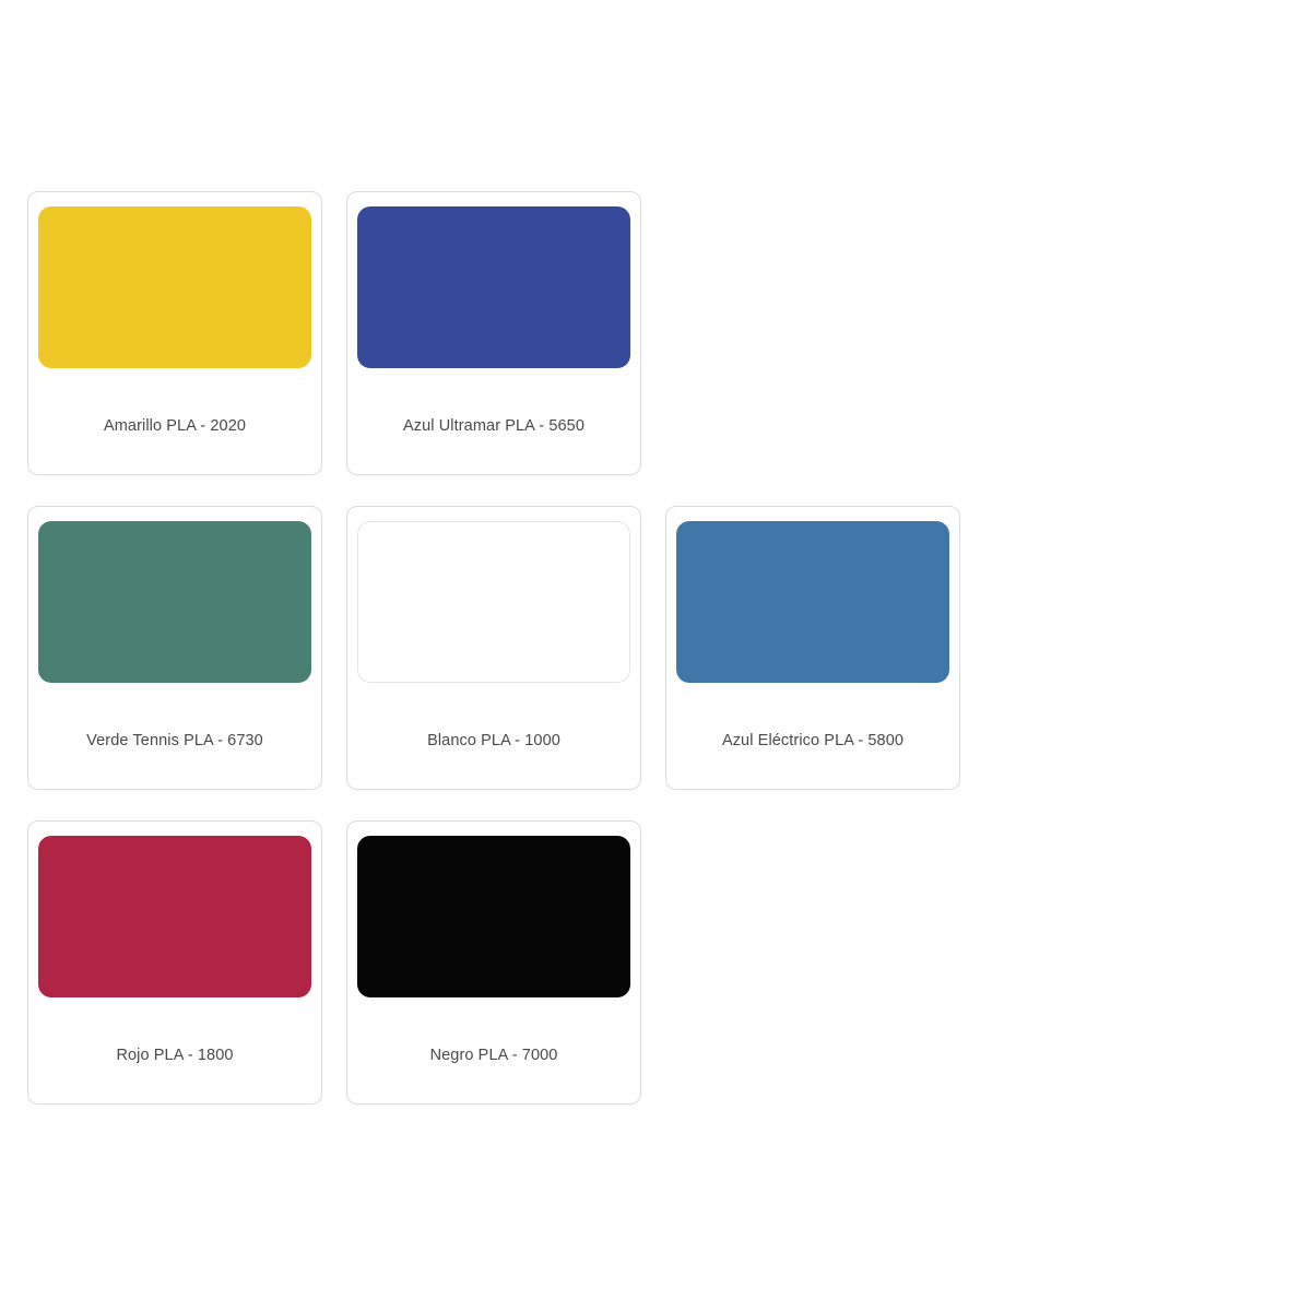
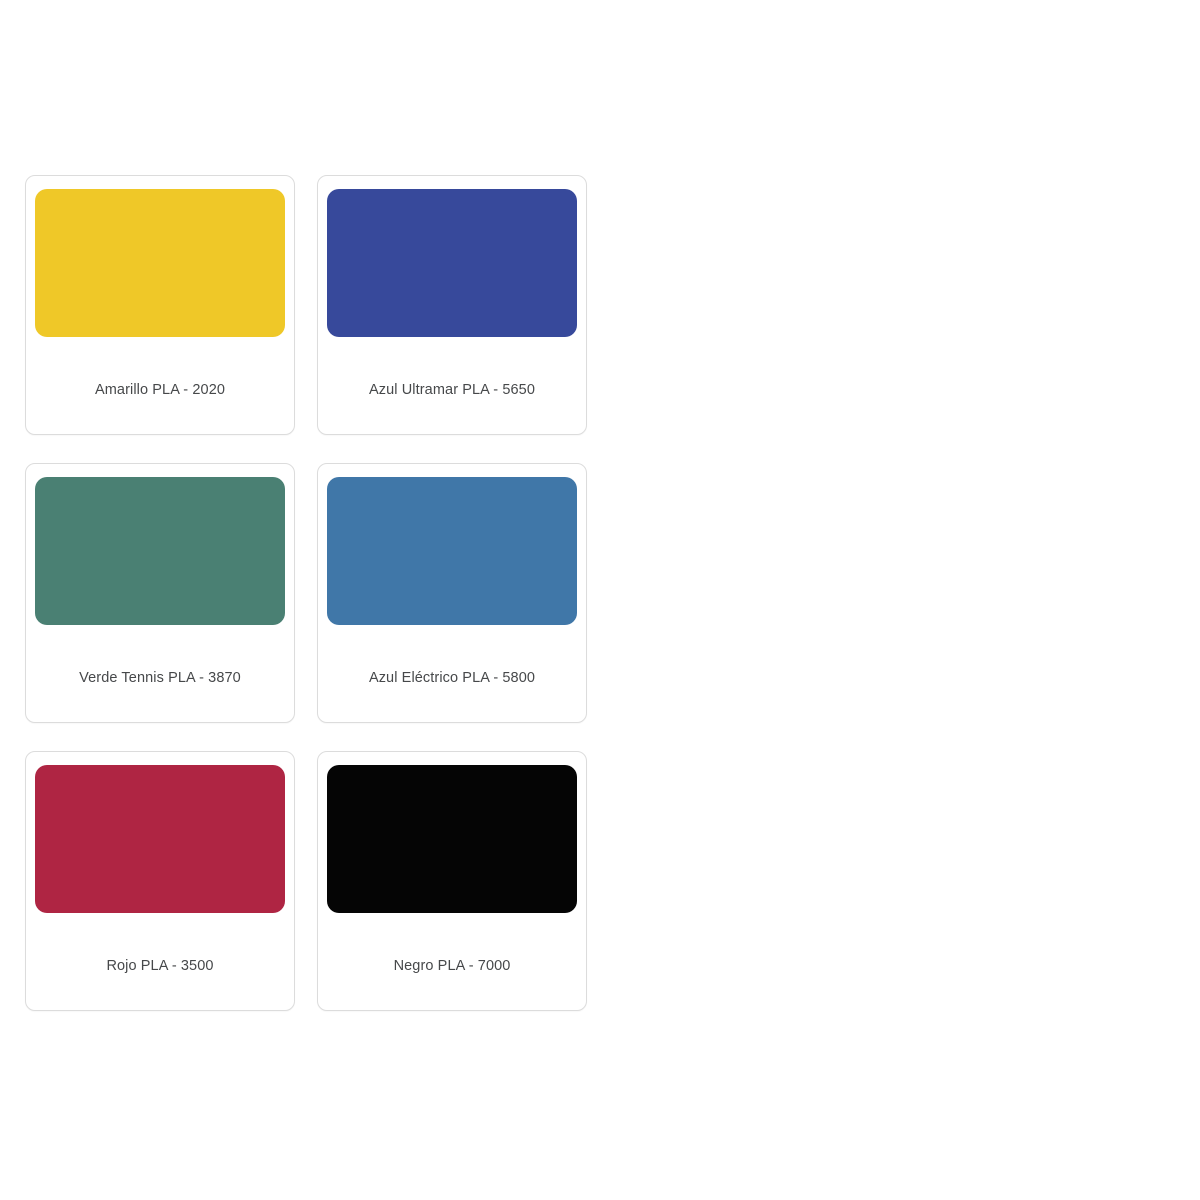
  Amarillo PLA - 2020
  Azul Ultramar PLA - 5650
- Verde Tennis PLA - 6730
+ Verde Tennis PLA - 3870
- Blanco PLA - 1000
  Azul Eléctrico PLA - 5800
- Rojo PLA - 1800
+ Rojo PLA - 3500
  Negro PLA - 7000
